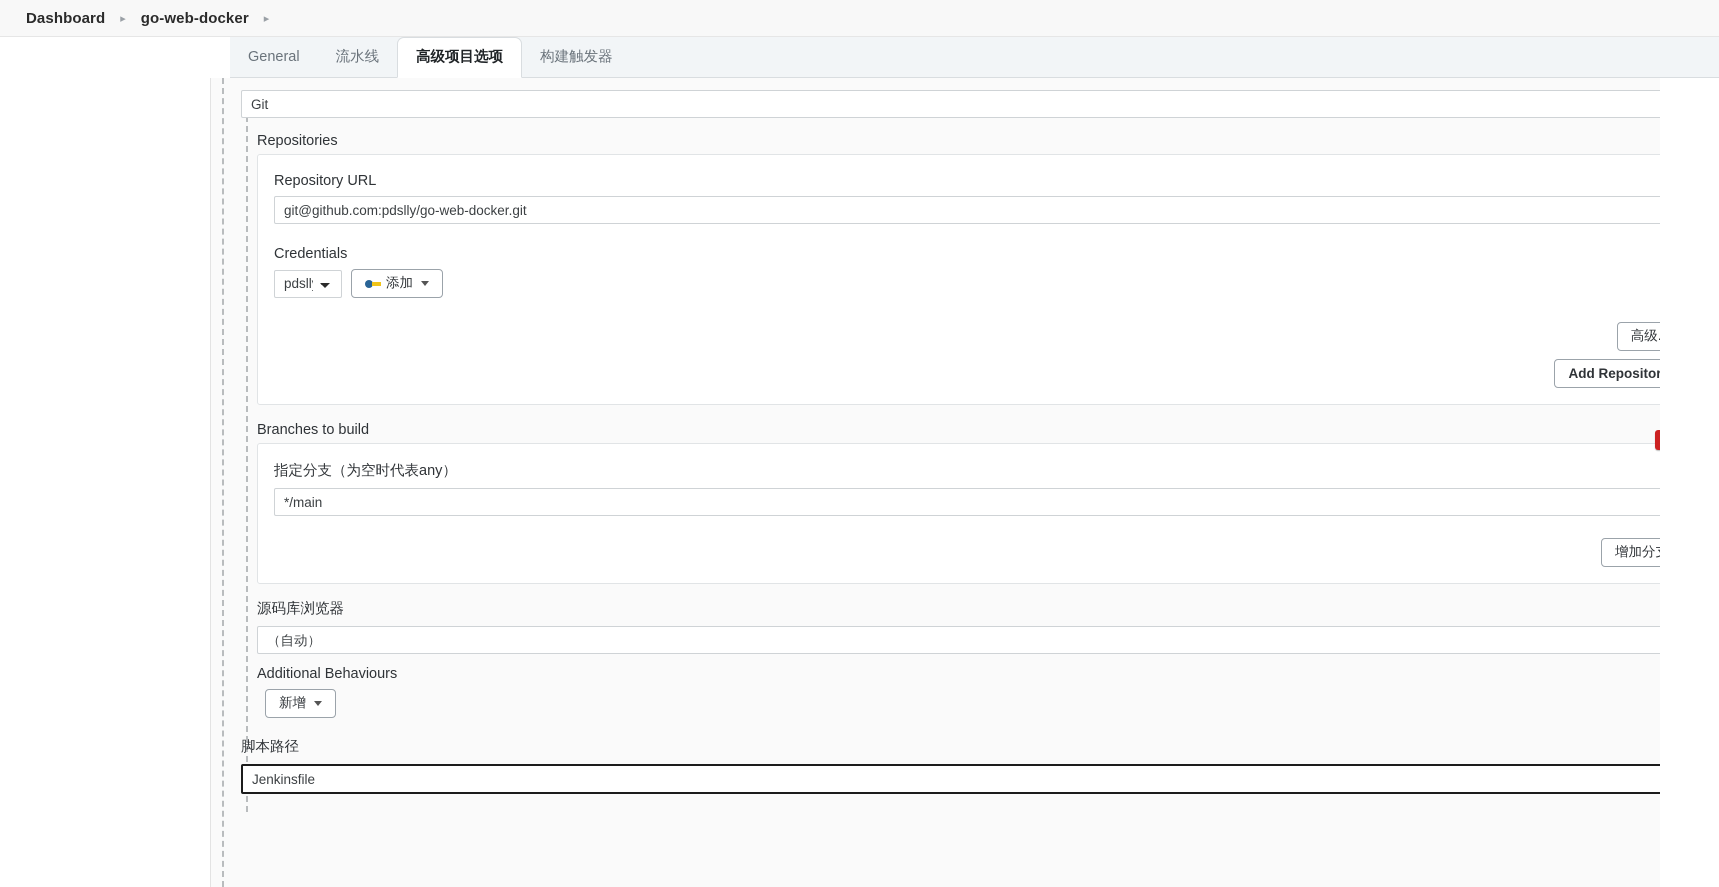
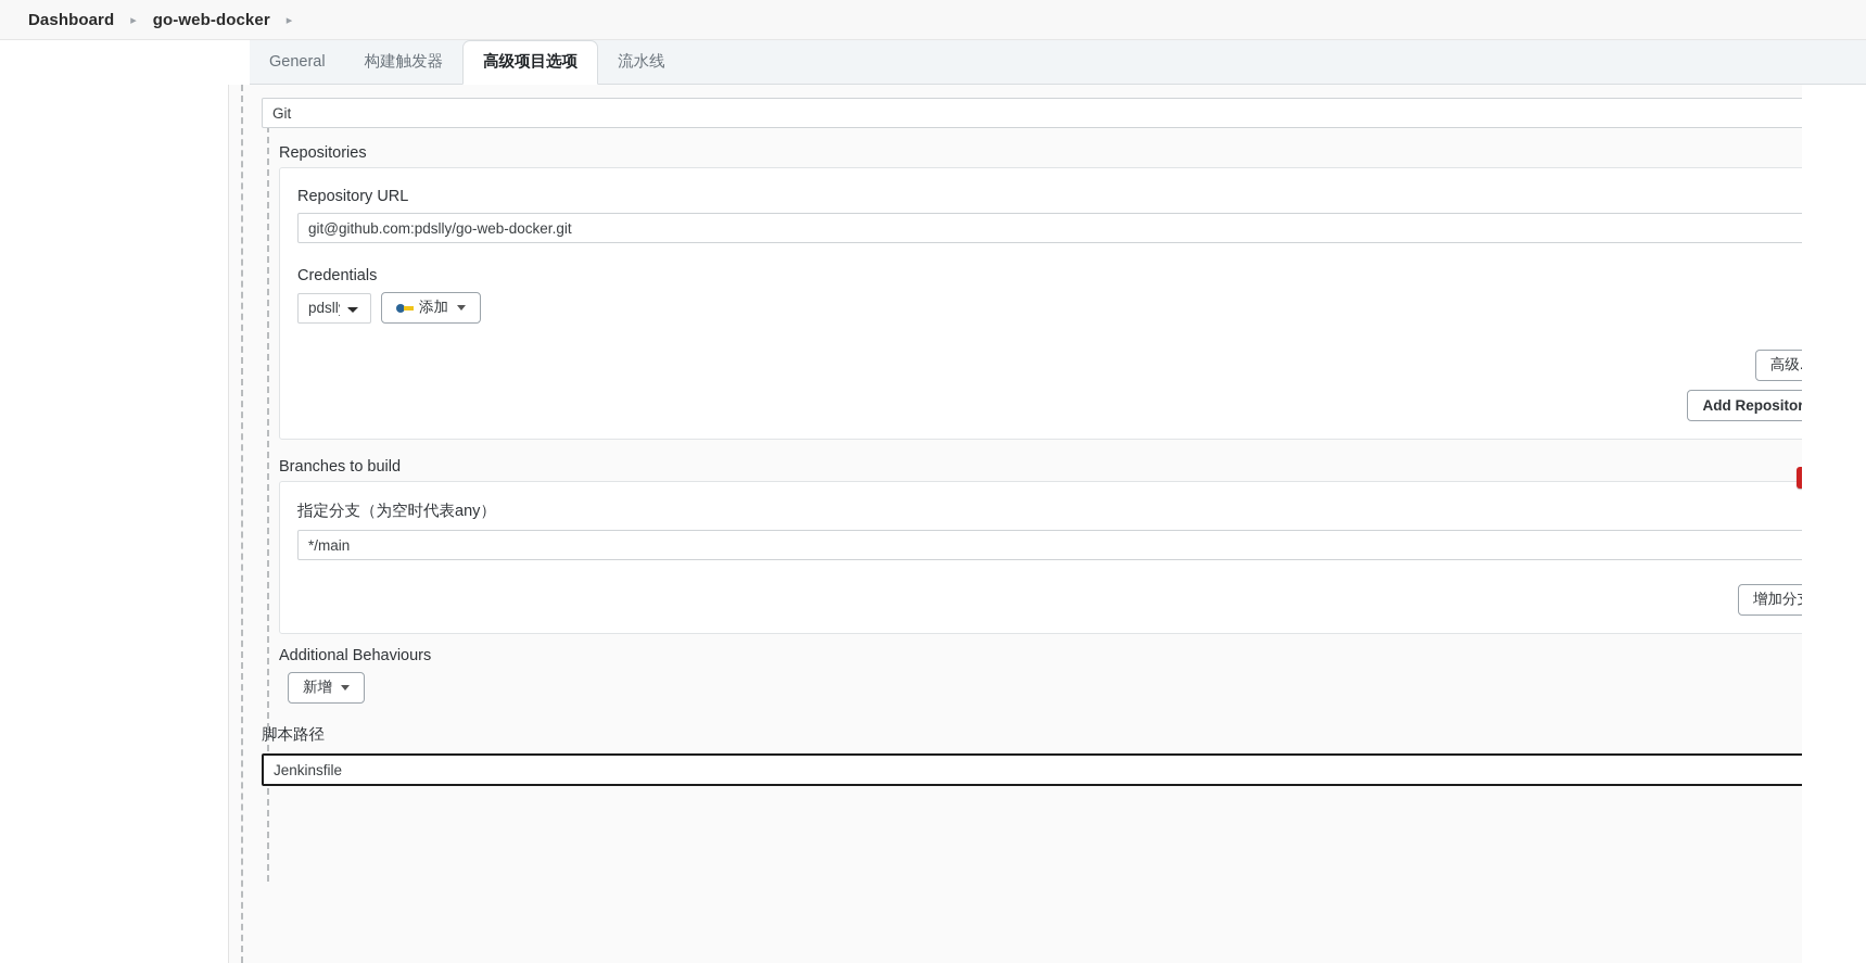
  Dashboard
  ▸
  go-web-docker
  ▸
  General
- 流水线
+ 构建触发器
  高级项目选项
- 构建触发器
+ 流水线
  Git
  Repositories
  Repository URL
  git@github.com:pdslly/go-web-docker.git
  Credentials
  pdsll
  添加
  Add Repositor
  Branches to build
  指定分支（为空时代表any）
  */main
  增加分
- 源码库浏览器
- （自动）
  Additional Behaviours
  新增
  脚本路径
  Jenkinsfile
